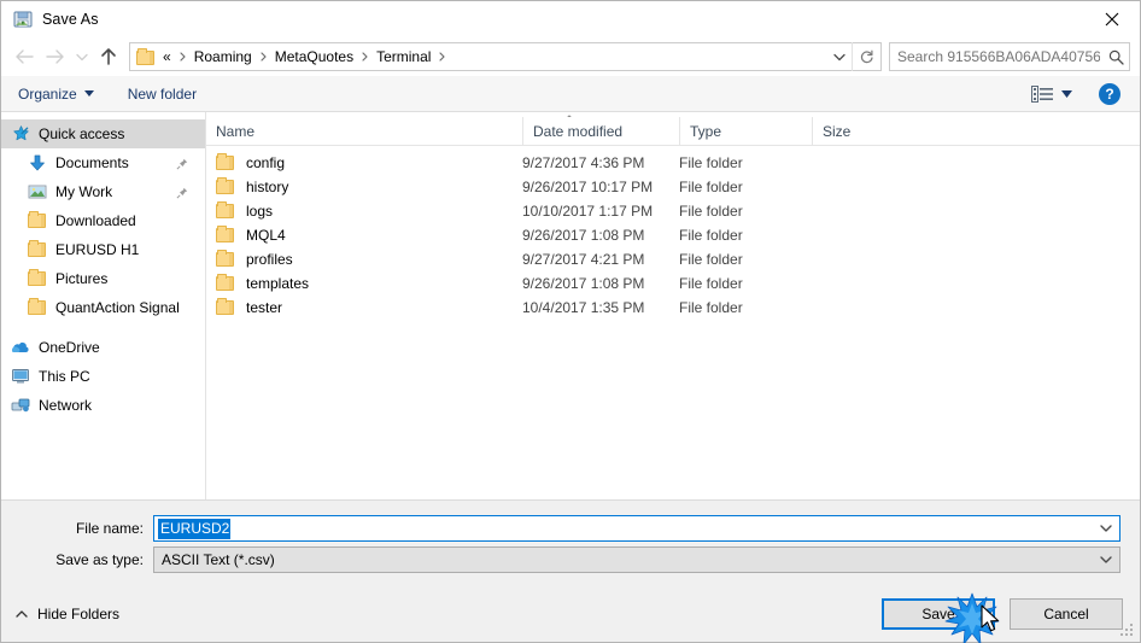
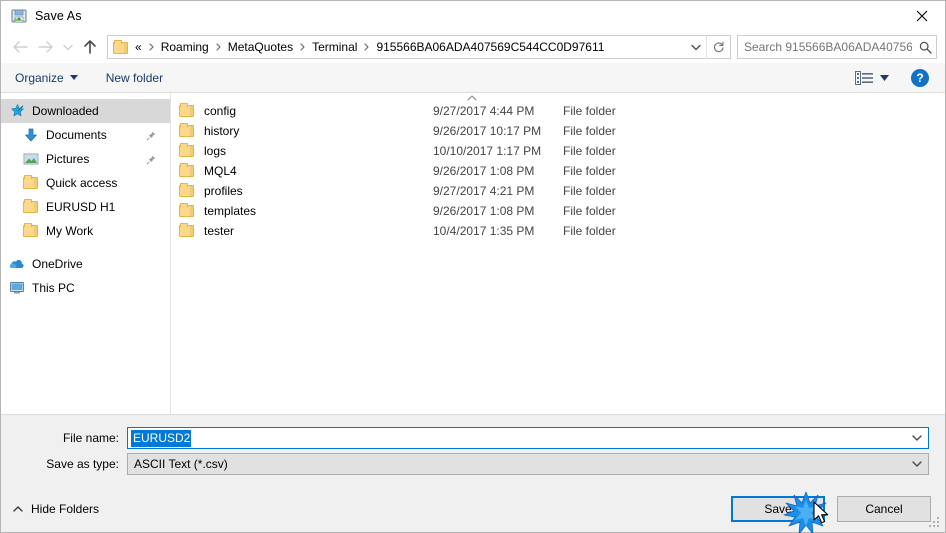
  Save As
  «
  Roaming
  MetaQuotes
  Terminal
+ 915566BA06ADA407569C544CC0D97611
  Search 915566BA06ADA40756
  Organize
  New folder
  ?
- Quick access
+ Downloaded
  Documents
- My Work
+ Pictures
- Downloaded
+ Quick access
  EURUSD H1
- Pictures
+ My Work
- QuantAction Signal
  OneDrive
  This PC
- Network
- Name
- Date modified
- Type
- Size
  config
- 9/27/2017 4:36 PM
+ 9/27/2017 4:44 PM
  File folder
  history
  9/26/2017 10:17 PM
  File folder
  logs
  10/10/2017 1:17 PM
  File folder
  MQL4
  9/26/2017 1:08 PM
  File folder
  profiles
  9/27/2017 4:21 PM
  File folder
  templates
  9/26/2017 1:08 PM
  File folder
  tester
  10/4/2017 1:35 PM
  File folder
  File name:
  EURUSD2
  Save as type:
  ASCII Text (*.csv)
  Hide Folders
  Save
  Cancel
